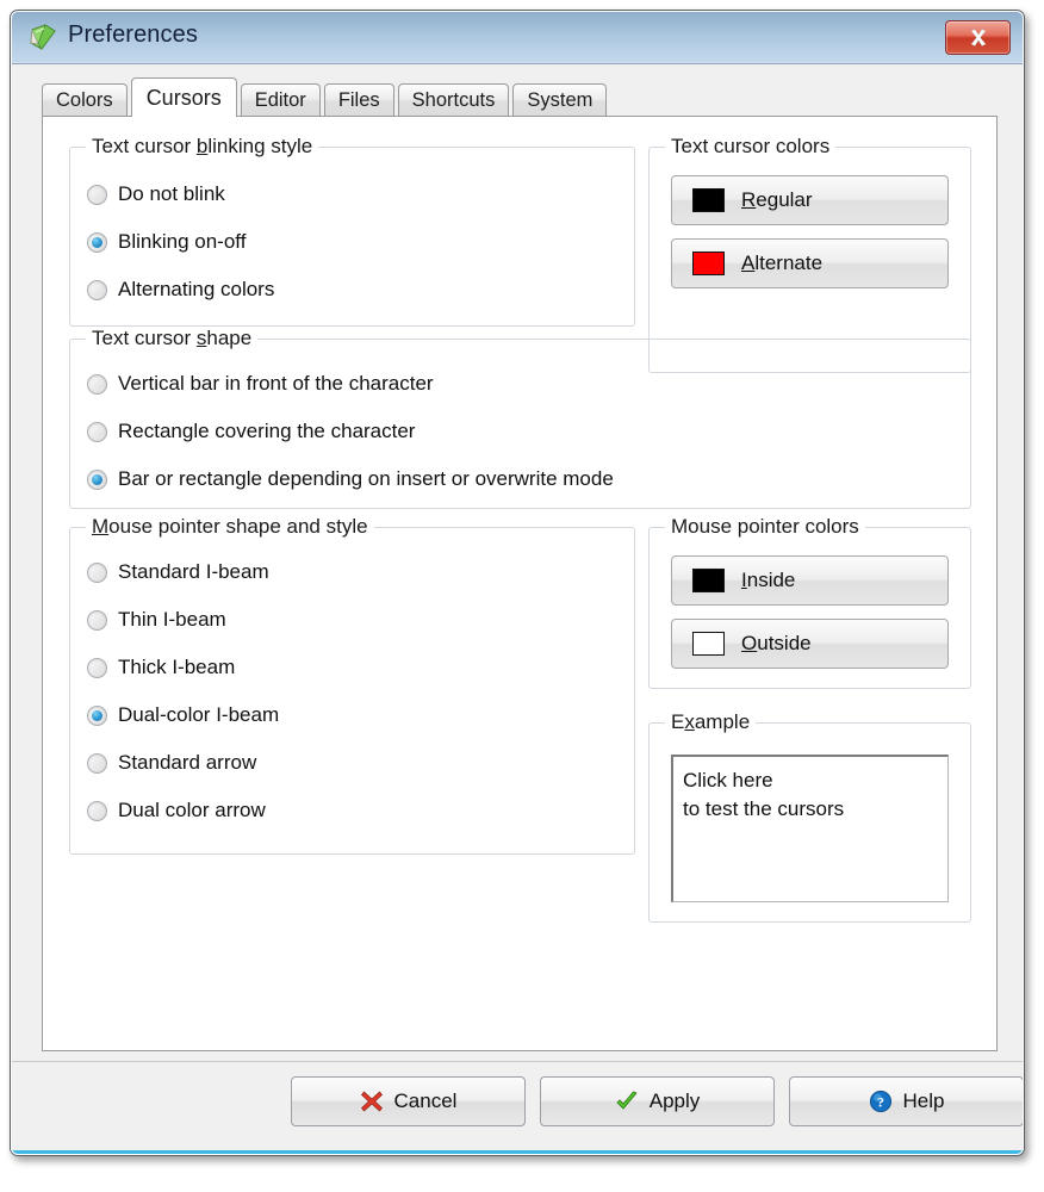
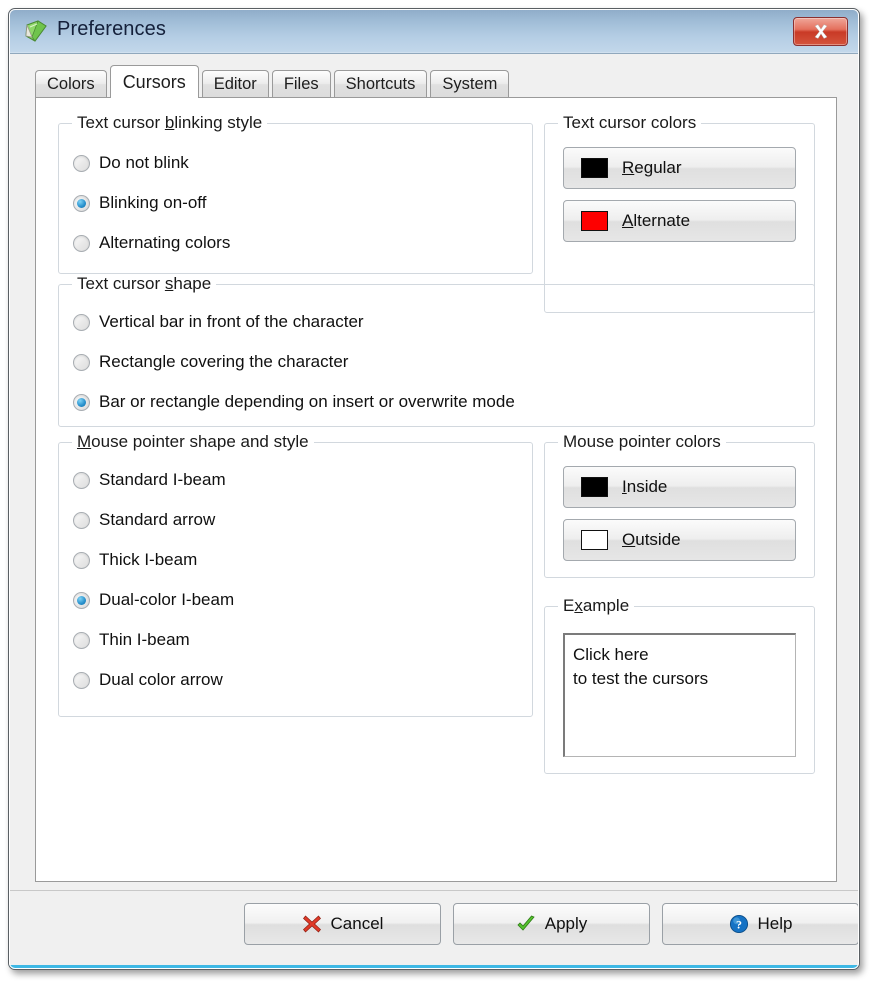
  Preferences
  Colors
  Cursors
  Editor
  Files
  Shortcuts
  System
  Text cursor blinking style
  Do not blink
  Blinking on-off
  Alternating colors
  Text cursor colors
  Regular
  Alternate
  Text cursor shape
  Vertical bar in front of the character
  Rectangle covering the character
  Bar or rectangle depending on insert or overwrite mode
  Mouse pointer shape and style
  Standard I-beam
- Thin I-beam
+ Standard arrow
  Thick I-beam
  Dual-color I-beam
- Standard arrow
+ Thin I-beam
  Dual color arrow
  Mouse pointer colors
  Inside
  Outside
  Example
  Click here
  to test the cursors
  Cancel
  Apply
  ?
  Help
